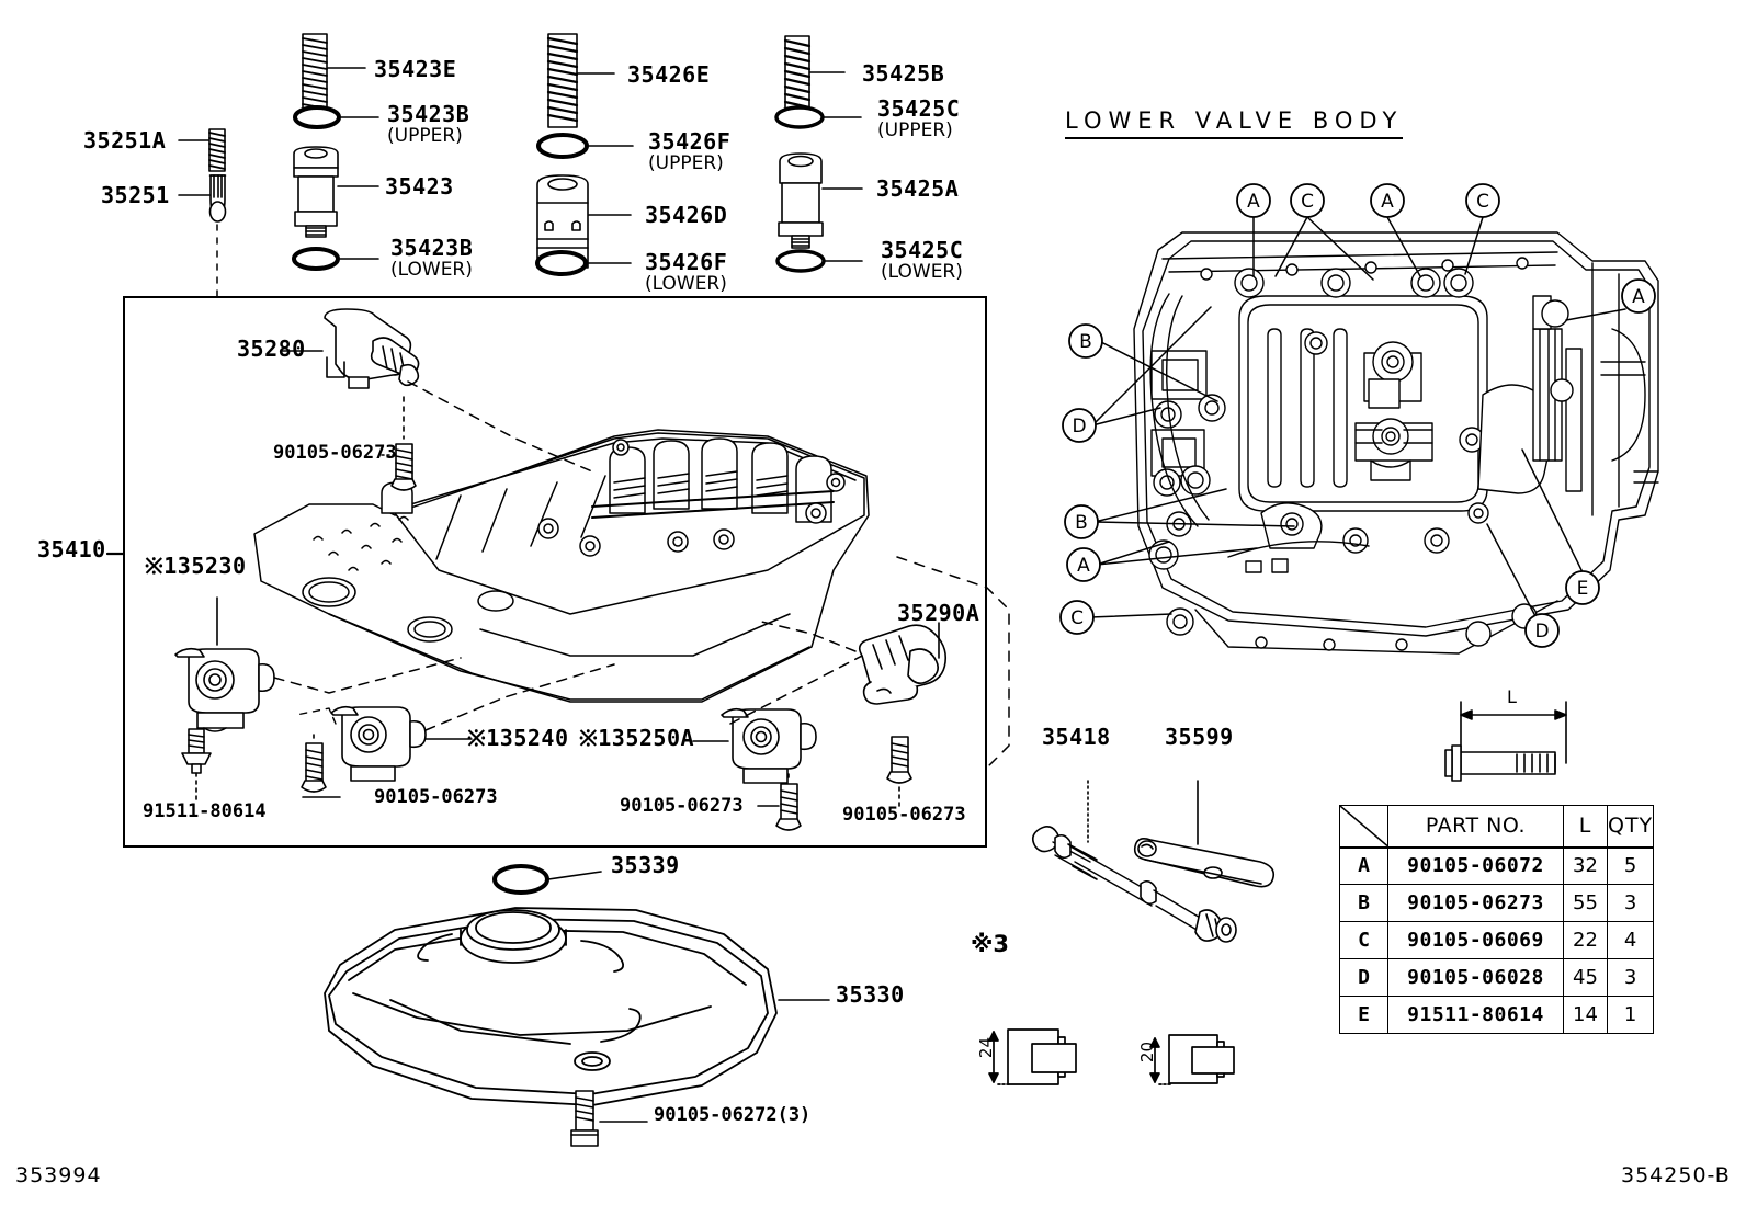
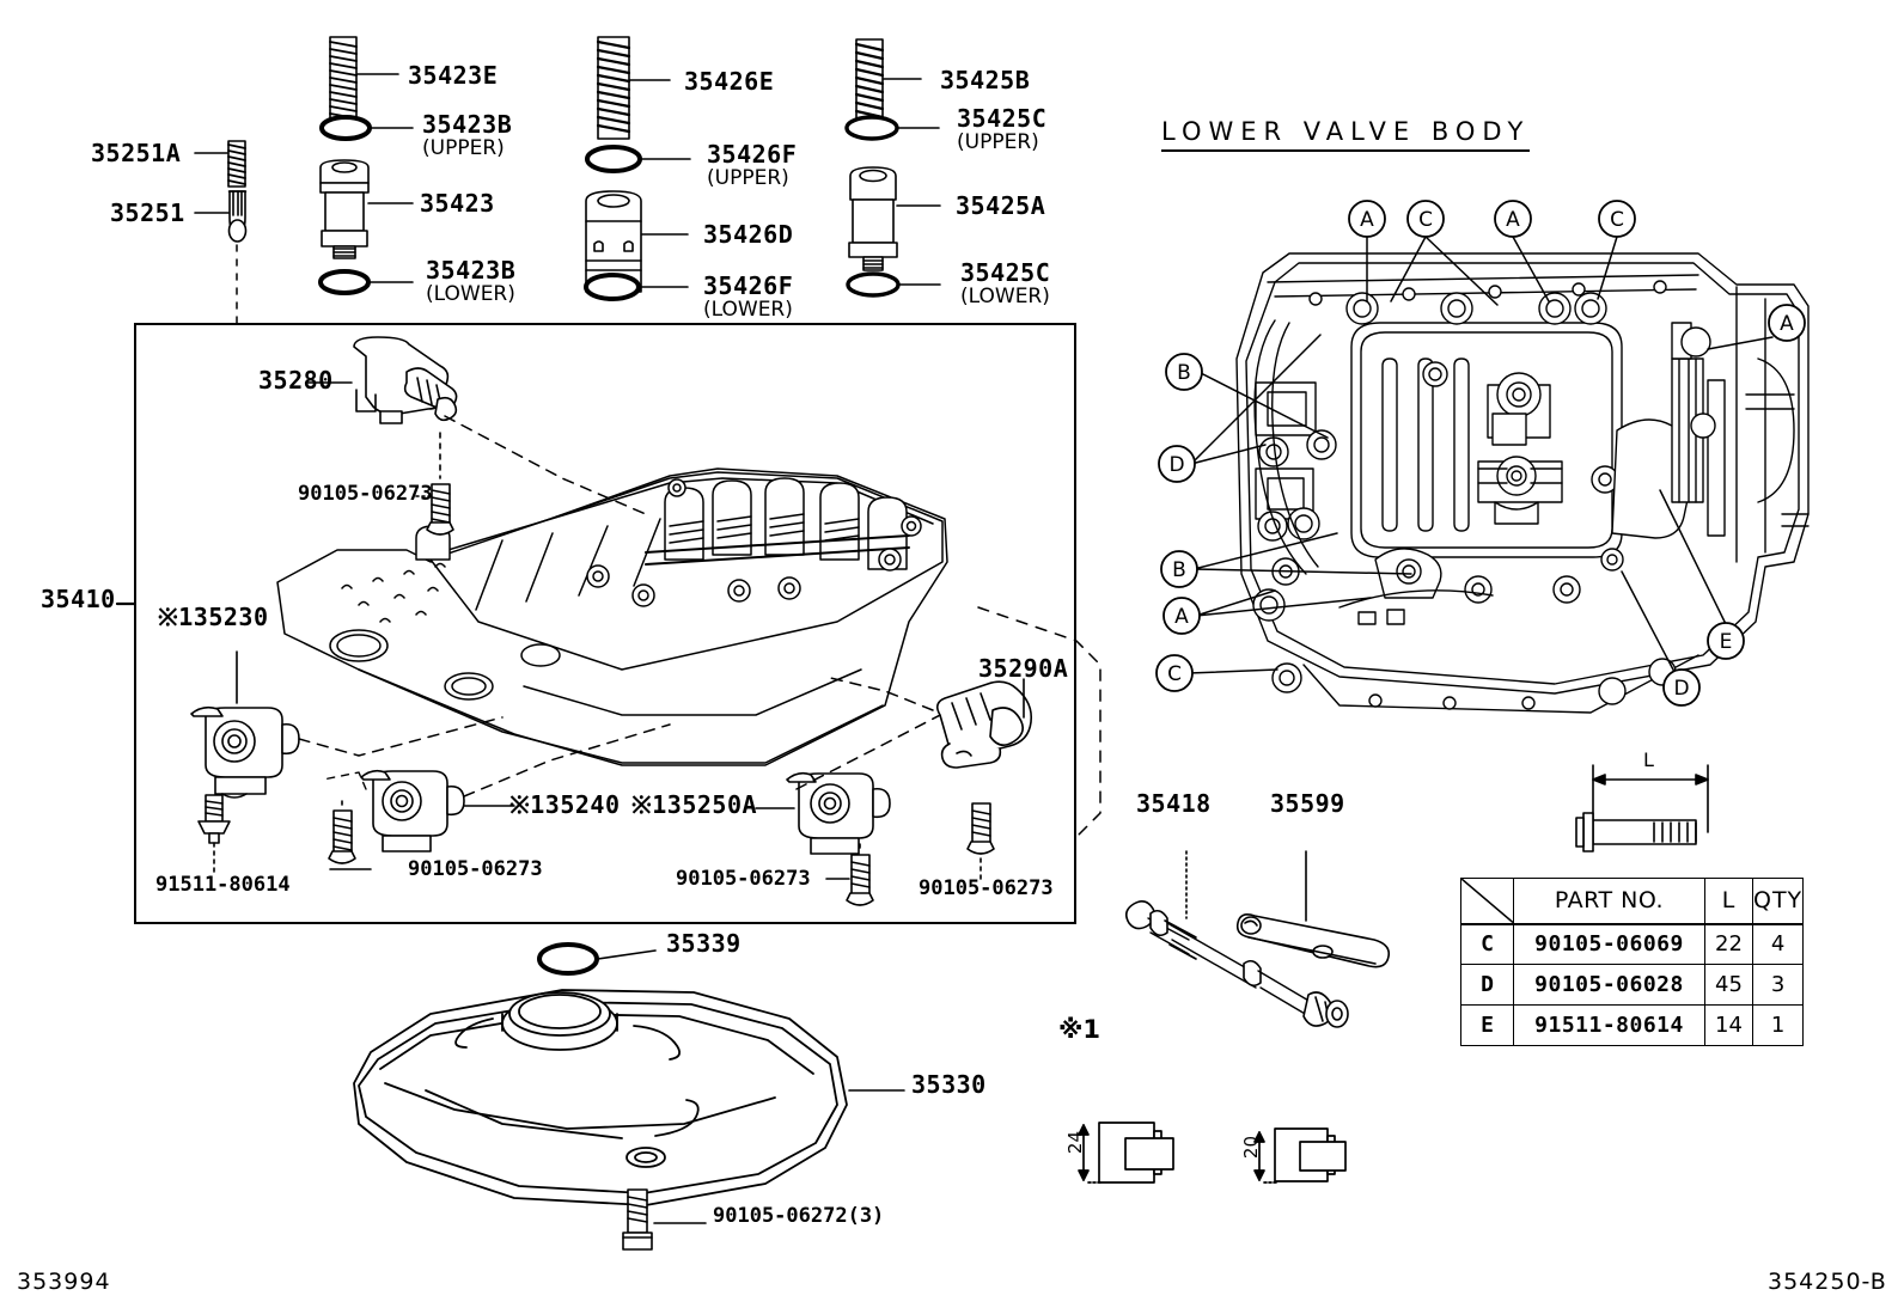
  A
  C
  A
  C
  A
  B
  D
  B
  A
  C
  E
  D
  35251A
  35251
  35423E
  35423B
  (UPPER)
  35423
  35423B
  (LOWER)
  35426E
  35426F
  (UPPER)
  35426D
  35426F
  (LOWER)
  35425B
  35425C
  (UPPER)
  35425A
  35425C
  (LOWER)
  LOWER VALVE BODY
  35410
  35280
  90105-06273
  ※135230
  91511-80614
  90105-06273
  ※135240
  ※135250A
  90105-06273
  35290A
  90105-06273
  35339
  35330
  90105-06272(3)
  35418
  35599
  L
- ※3
+ ※1
  	PART NO.	L	QTY
- A	90105-06072	32	5
- B	90105-06273	55	3
  C	90105-06069	22	4
  D	90105-06028	45	3
  E	91511-80614	14	1
  353994
  354250-B
